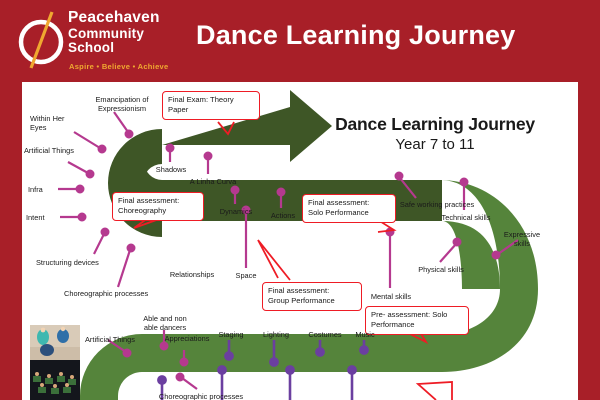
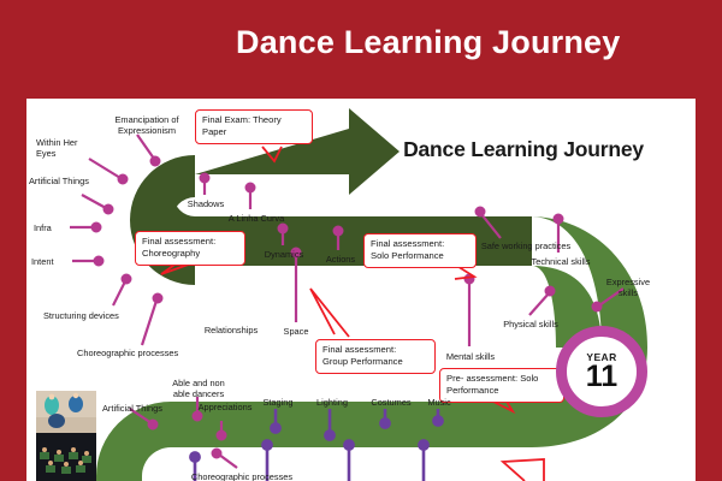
- Peacehaven
- Community
- School
- Aspire • Believe • Achieve
  Dance Learning Journey
  Dance Learning Journey
- Year 7 to 11
  Final Exam: Theory
  Paper
  Final assessment:
  Choreography
  Final assessment:
  Solo Performance
  Final assessment:
  Group Performance
  Pre- assessment: Solo
  Performance
+ YEAR
+ 11
  Emancipation of
  Expressionism
  Within Her
  Eyes
  Artificial Things
  Infra
  Intent
  Structuring devices
  Choreographic processes
  Shadows
  A Linha Curva
  Dynamics
  Actions
  Relationships
  Space
  Safe working practices
  Technical skills
  Physical skills
  Expressive
  skills
  Mental skills
  Artificial Things
  Able and non
  able dancers
  Appreciations
  Staging
  Lighting
  Costumes
  Music
  Choreographic processes
